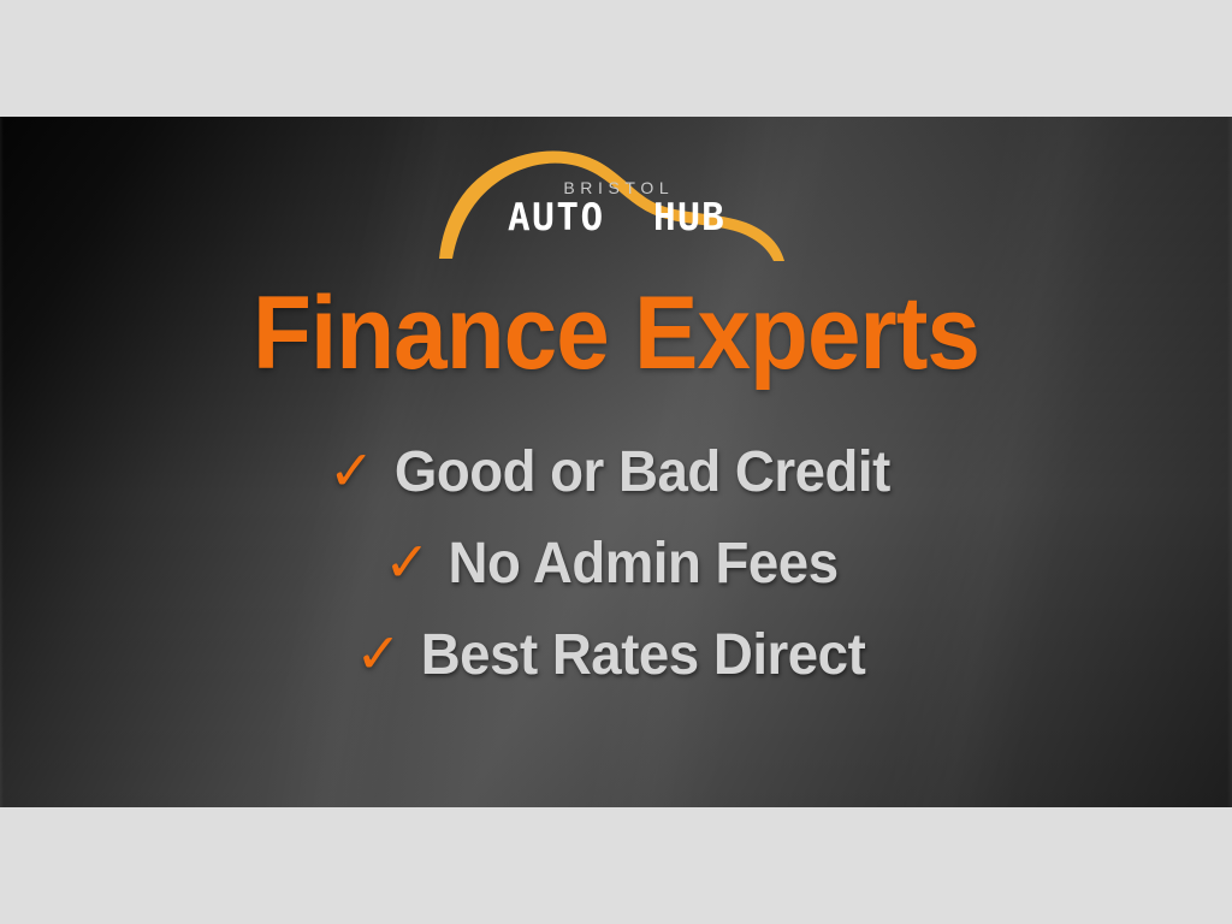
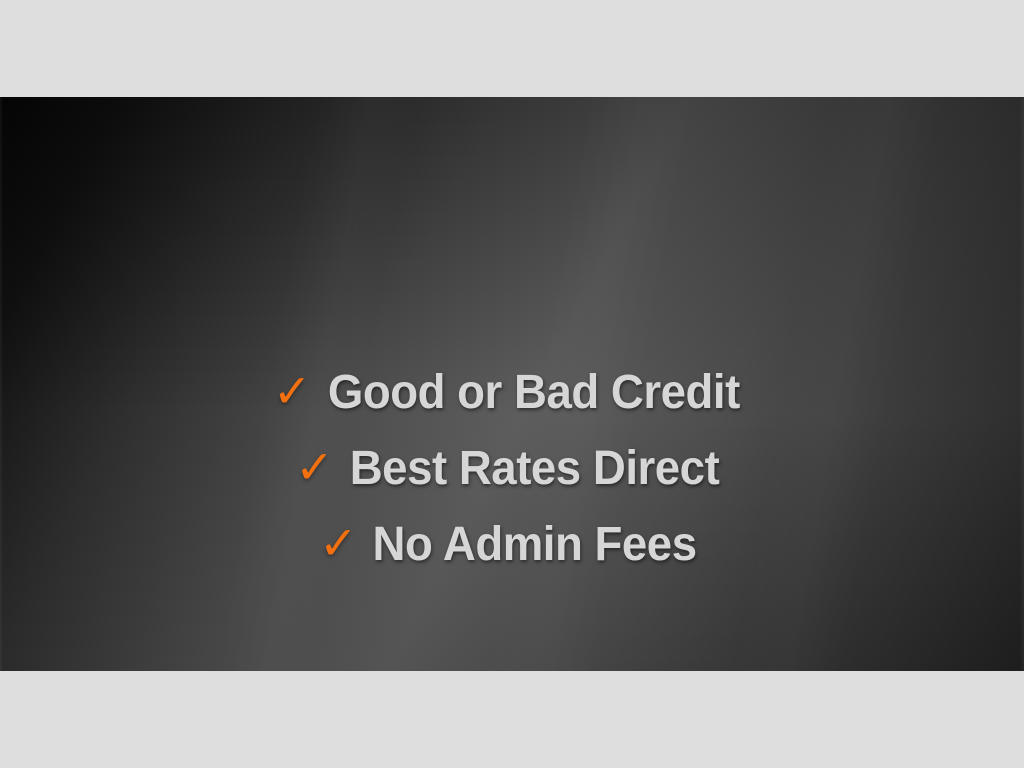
- BRISTOL
- AUTO HUB
- Finance Experts
  ✓
  Good or Bad Credit
  ✓
- No Admin Fees
+ Best Rates Direct
  ✓
- Best Rates Direct
+ No Admin Fees
